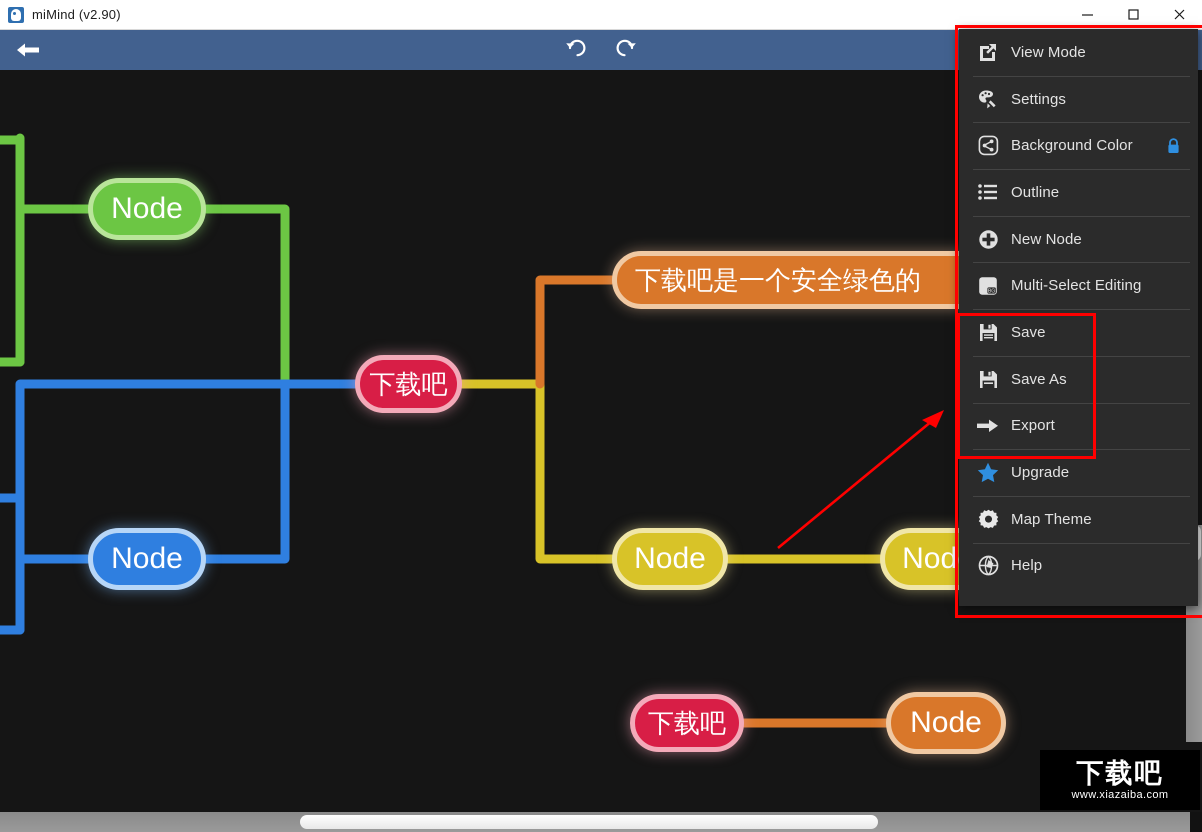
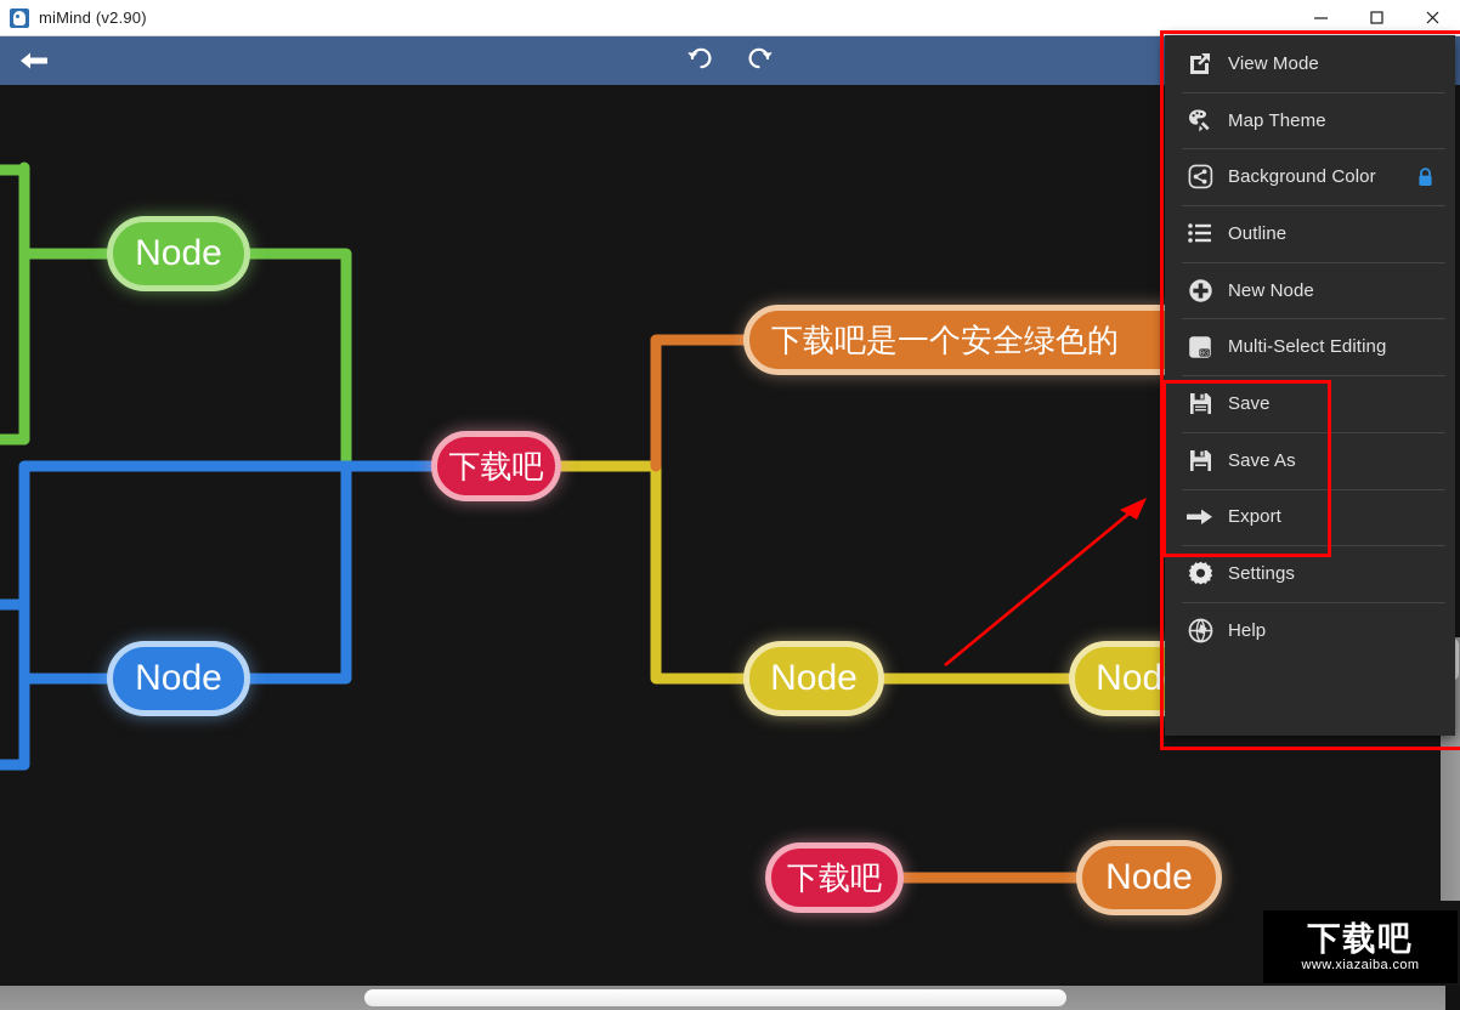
  miMind (v2.90)
  Node
  Node
  下载吧
  下载吧是一个安全绿色的
  Node
  Nod
  下载吧
  Node
  View Mode
- Settings
+ Map Theme
  Background Color
  Outline
  New Node
  Multi-Select Editing
  Save
  Save As
  Export
- Upgrade
- Map Theme
+ Settings
  Help
  下载吧
  www.xiazaiba.com
